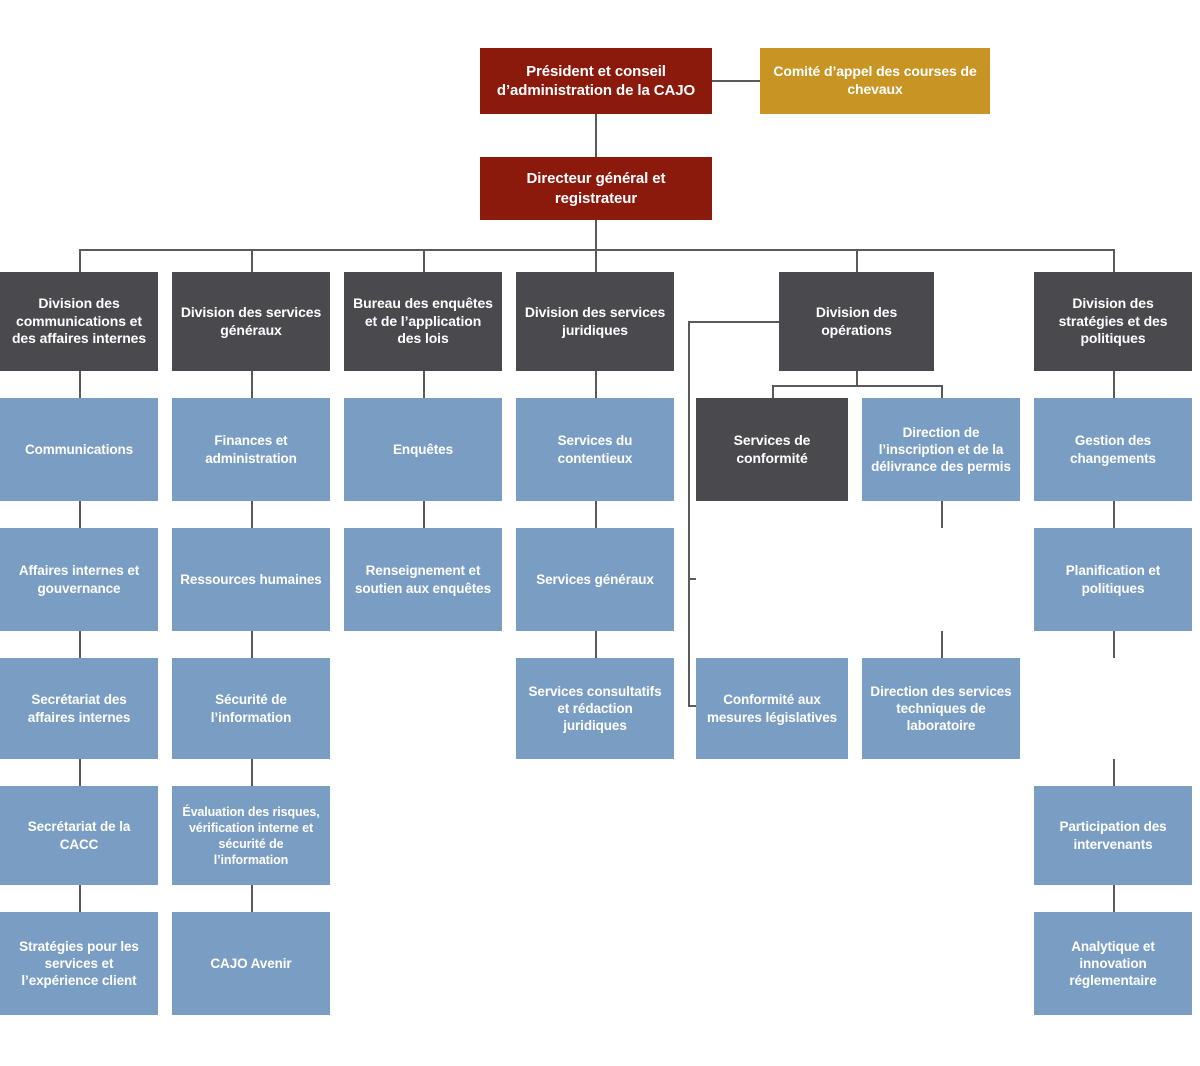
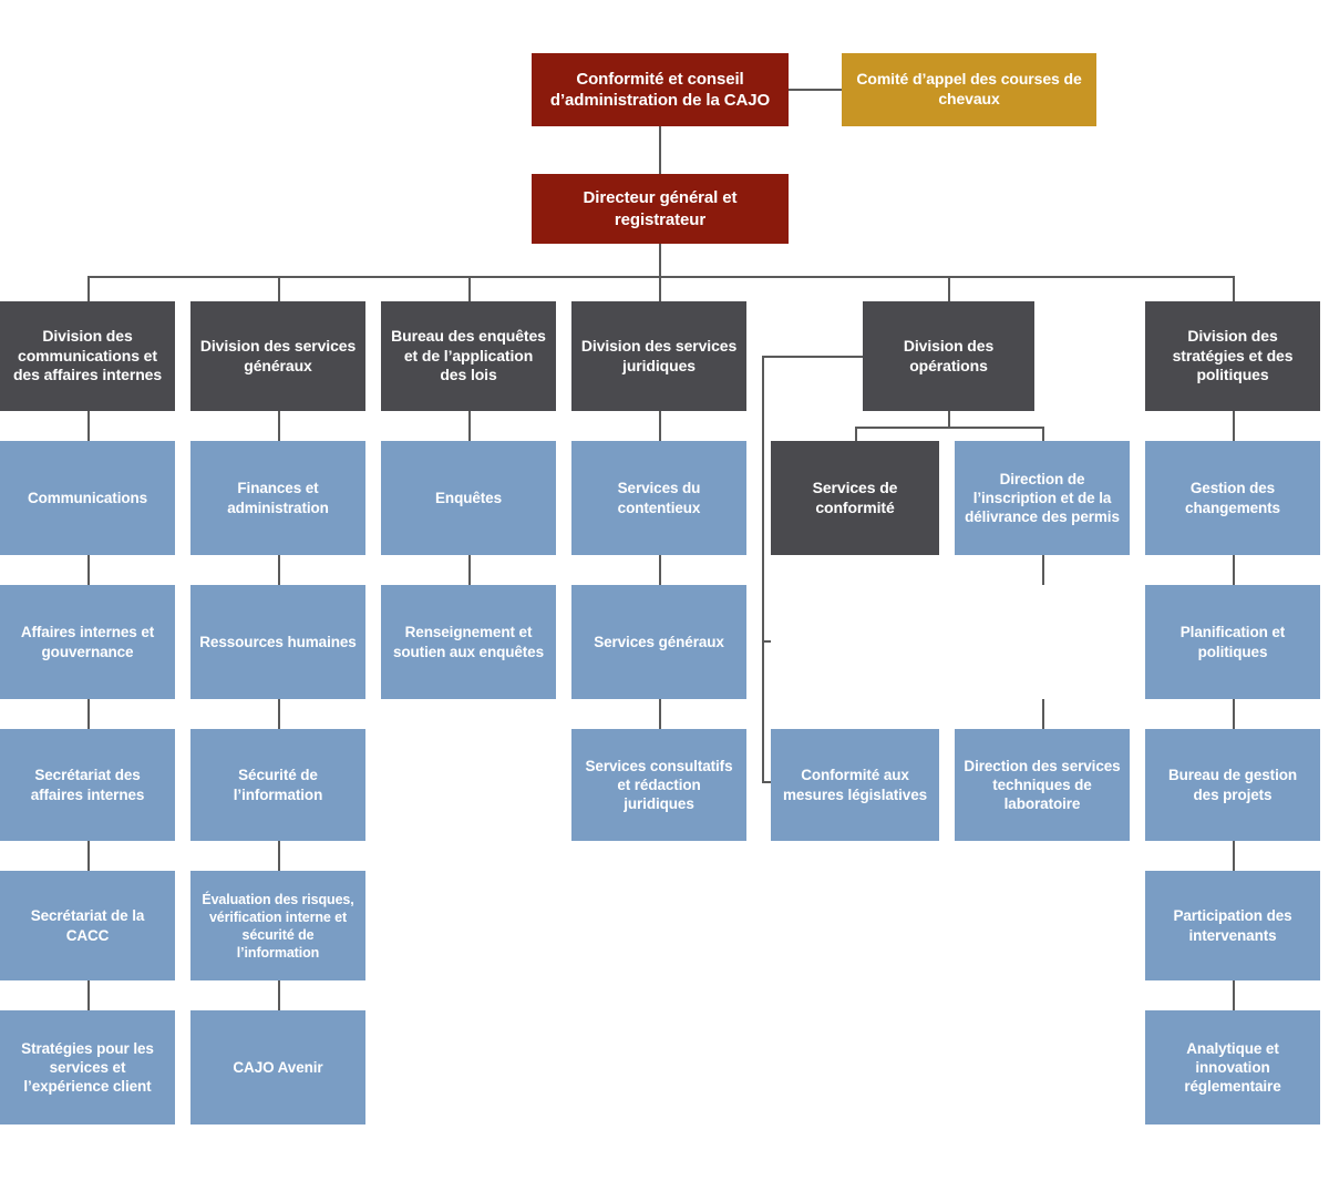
- Président et conseil d’administration de la CAJO
+ Conformité et conseil d’administration de la CAJO
  Comité d’appel des courses de chevaux
  Directeur général et registrateur
  Division des communications et des affaires internes
  Division des services généraux
  Bureau des enquêtes et de l’application des lois
  Division des services juridiques
  Division des opérations
  Division des stratégies et des politiques
  Communications
  Affaires internes et gouvernance
  Secrétariat des affaires internes
  Secrétariat de la CACC
  Stratégies pour les services et l’expérience client
  Finances et administration
  Ressources humaines
  Sécurité de l’information
  Évaluation des risques, vérification interne et sécurité de l’information
  CAJO Avenir
  Enquêtes
  Renseignement et soutien aux enquêtes
  Services du contentieux
  Services généraux
  Services consultatifs et rédaction juridiques
  Services de conformité
  Conformité aux mesures législatives
  Direction de l’inscription et de la délivrance des permis
  Direction des services techniques de laboratoire
  Gestion des changements
  Planification et politiques
+ Bureau de gestion des projets
  Participation des intervenants
  Analytique et innovation réglementaire
